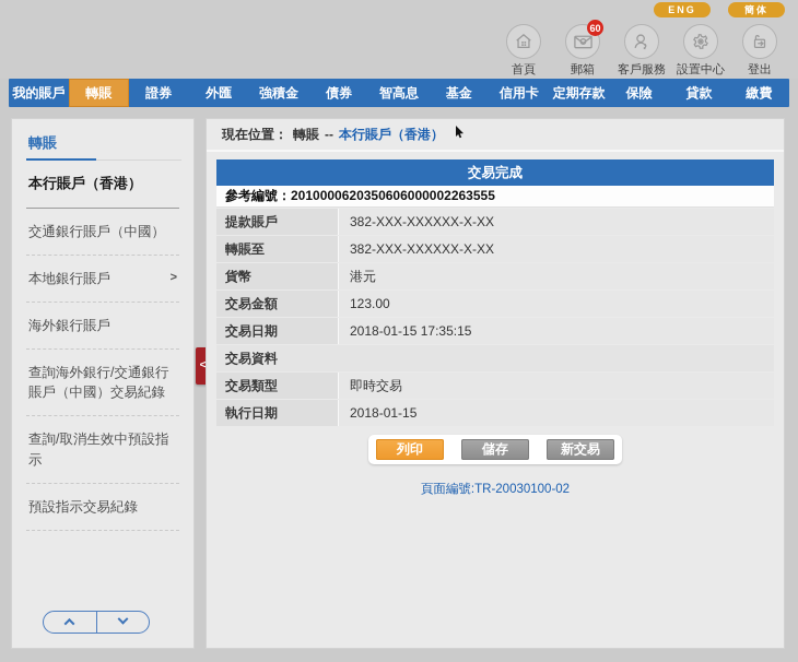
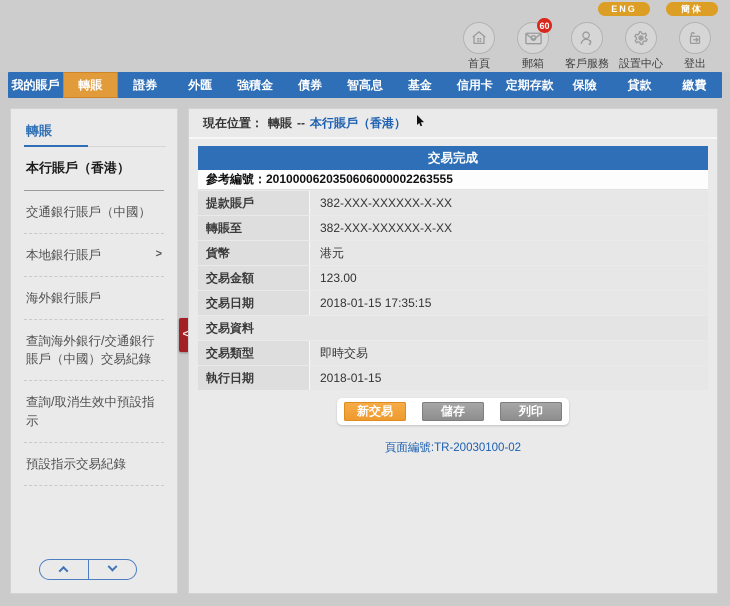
  ENG
  簡体
  首頁
  60
  郵箱
  客戶服務
  設置中心
  登出
  我的賬戶
  轉賬
  證券
  外匯
  強積金
  債券
  智高息
  基金
  信用卡
  定期存款
  保險
  貸款
  繳費
  轉賬
  本行賬戶（香港）
  交通銀行賬戶（中國）
  本地銀行賬戶
  >
  海外銀行賬戶
  查詢海外銀行/交通銀行賬戶（中國）交易紀錄
  查詢/取消生效中預設指示
  預設指示交易紀錄
  <
  現在位置：
  轉賬
  --
  本行賬戶（香港）
  交易完成
  參考編號：2010000620350606000002263555
  提款賬戶
  382-XXX-XXXXXX-X-XX
  轉賬至
  382-XXX-XXXXXX-X-XX
  貨幣
  港元
  交易金額
  123.00
  交易日期
  2018-01-15 17:35:15
  交易資料
  交易類型
  即時交易
  執行日期
  2018-01-15
- 列印
+ 新交易
  儲存
- 新交易
+ 列印
  頁面編號:TR-20030100-02
